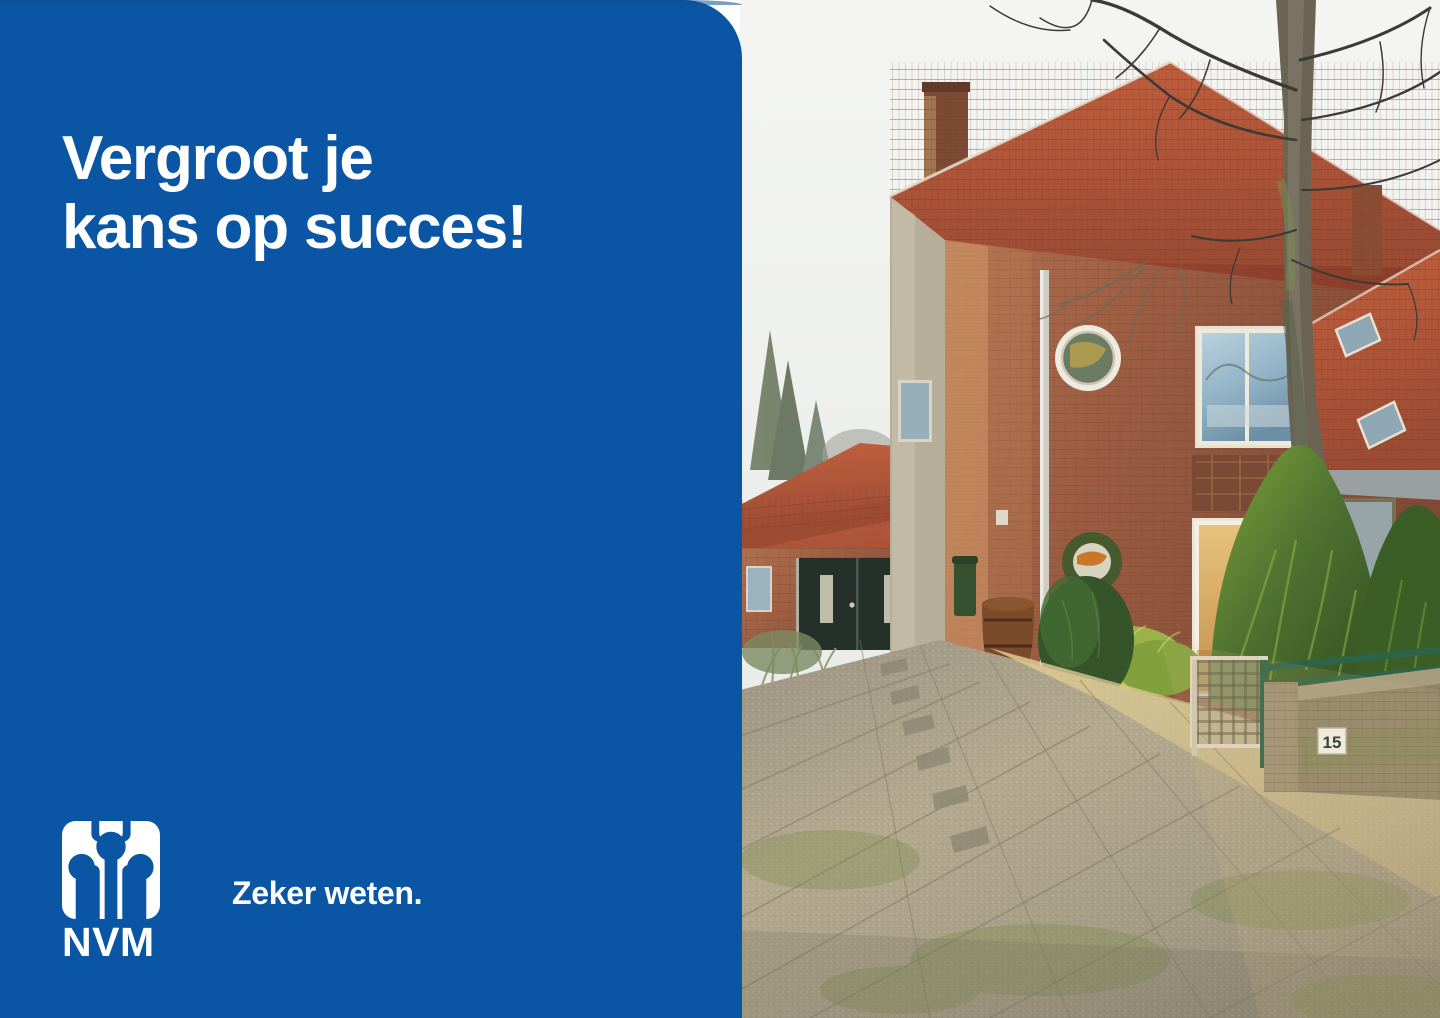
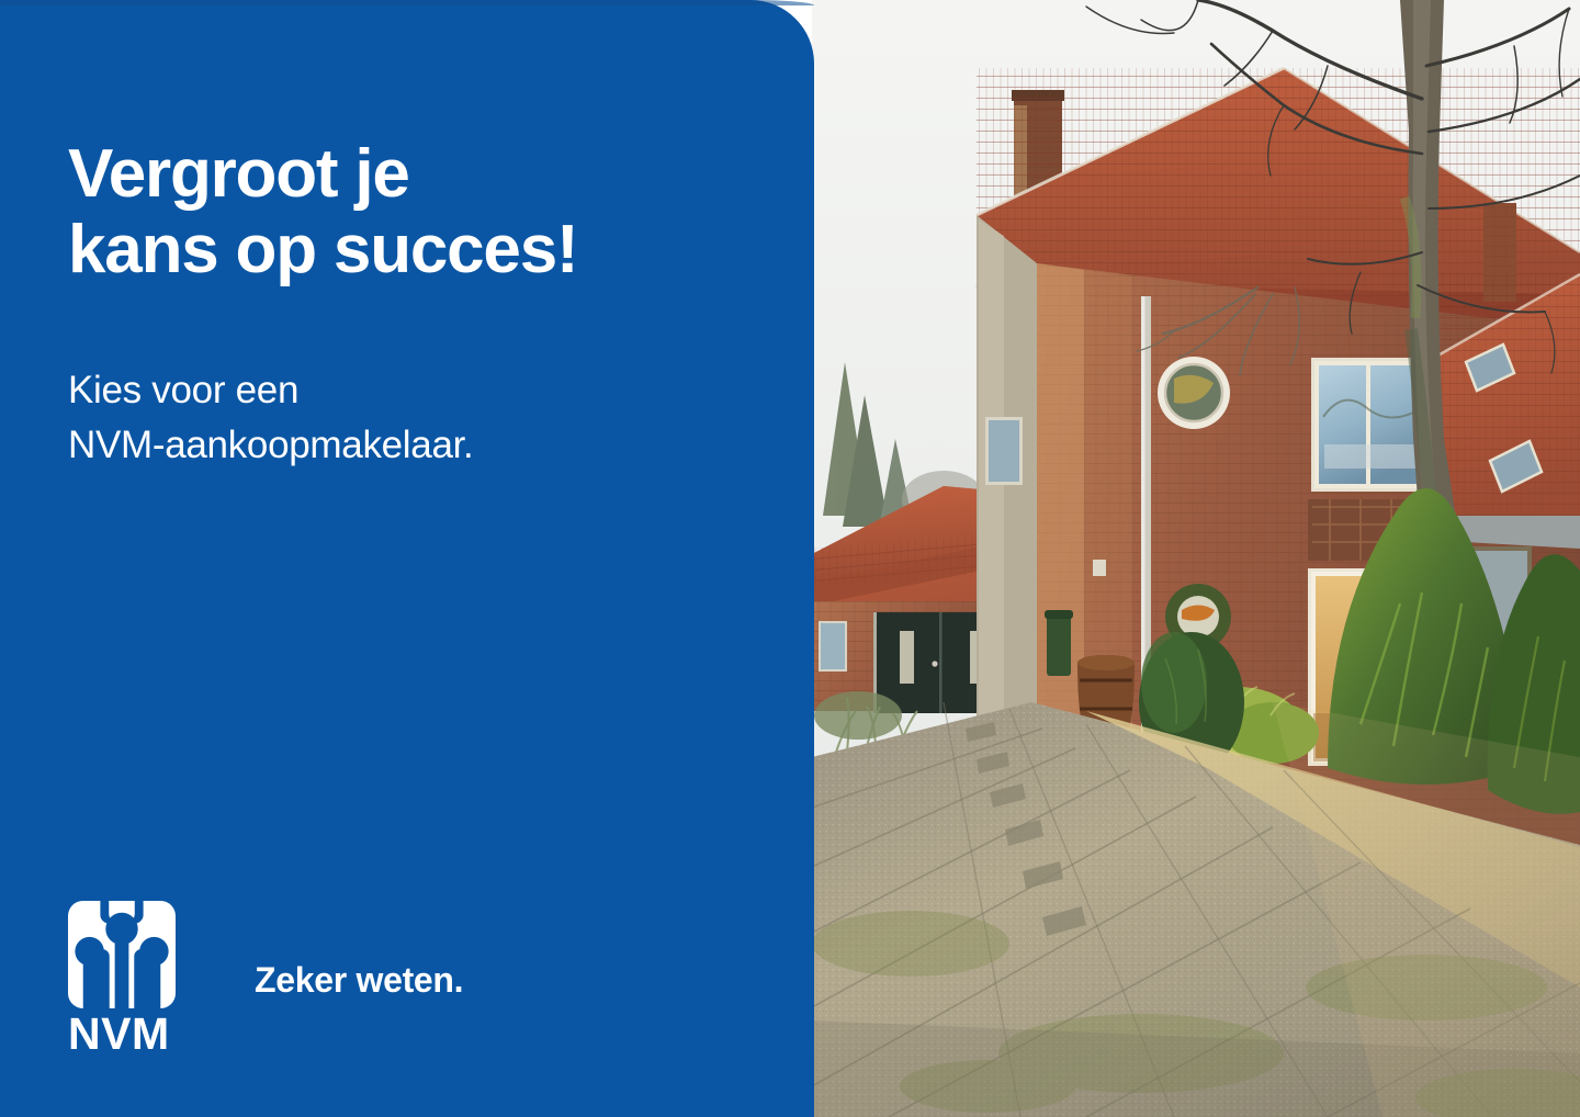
- 15
  Vergroot je
  kans op succes!
+ Kies voor een
+ NVM-aankoopmakelaar.
  NVM
  Zeker weten.
